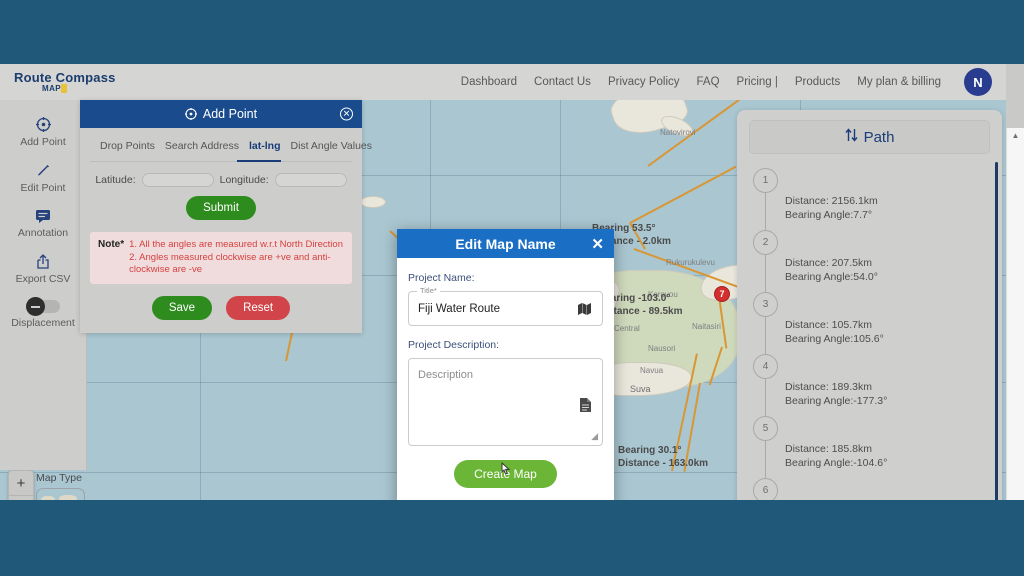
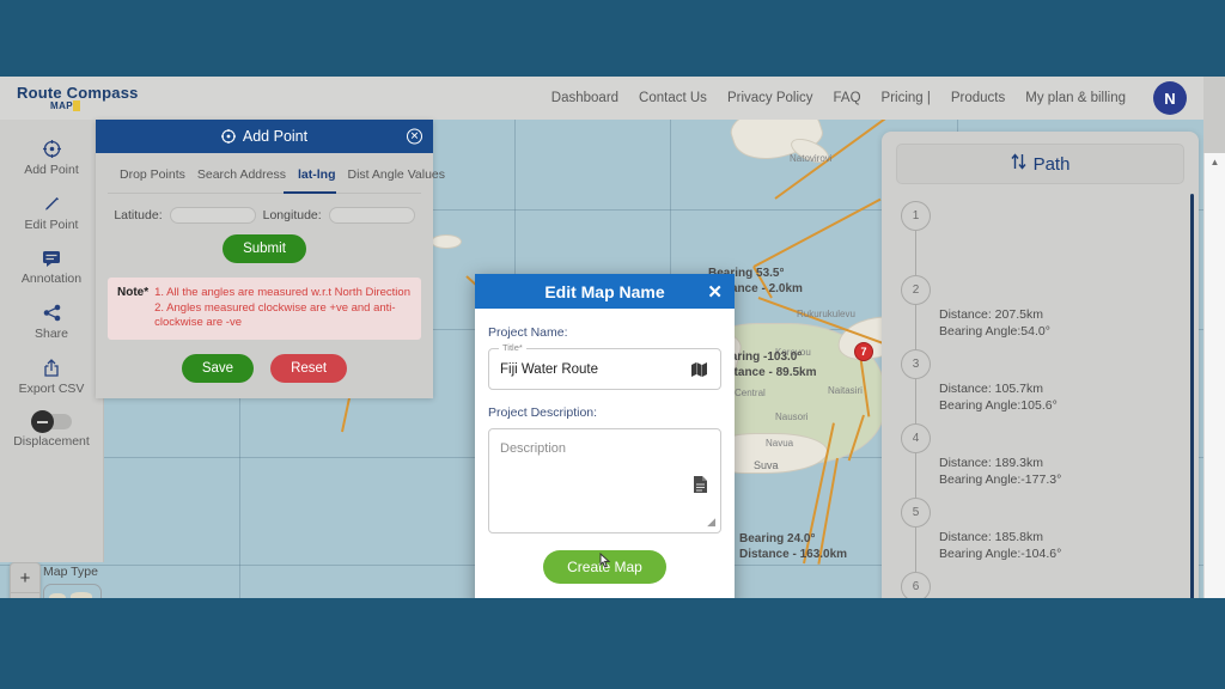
  Natovirovi
  Rukurukulevu
  Korovou
  Central
  Naitasiri
  Nausori
  Navua
  Suva
  ring -103.0°
  tance - 89.5km
- Bearing 30.1°
+ Bearing 24.0°
  Distance - 163.0km
  7
  +
  Map Type
  Route Compass
  MAP••
  Dashboard
  Contact Us
  Privacy Policy
  FAQ
  Pricing |
  Products
  My plan & billing
  N
  Add Point
  Edit Point
  Annotation
+ Share
  Export CSV
  Displacement
  Add Point
  ✕
  Drop Points
  Search Address
  lat-lng
  Dist Angle Values
  Latitude:
  Longitude:
  Submit
  Note*
  1. All the angles are measured w.r.t North Direction
  2. Angles measured clockwise are +ve and anti-clockwise are -ve
  Save
  Reset
  Path
  1
- Distance: 2156.1km
- Bearing Angle:7.7°
  2
  Distance: 207.5km
  Bearing Angle:54.0°
  3
  Distance: 105.7km
  Bearing Angle:105.6°
  4
  Distance: 189.3km
  Bearing Angle:-177.3°
  5
  Distance: 185.8km
  Bearing Angle:-104.6°
  6
  Edit Map Name
  ✕
  Project Name:
  Title*
  Fiji Water Route
  Project Description:
  Description
  ◢
  Creat Map
  ▲
